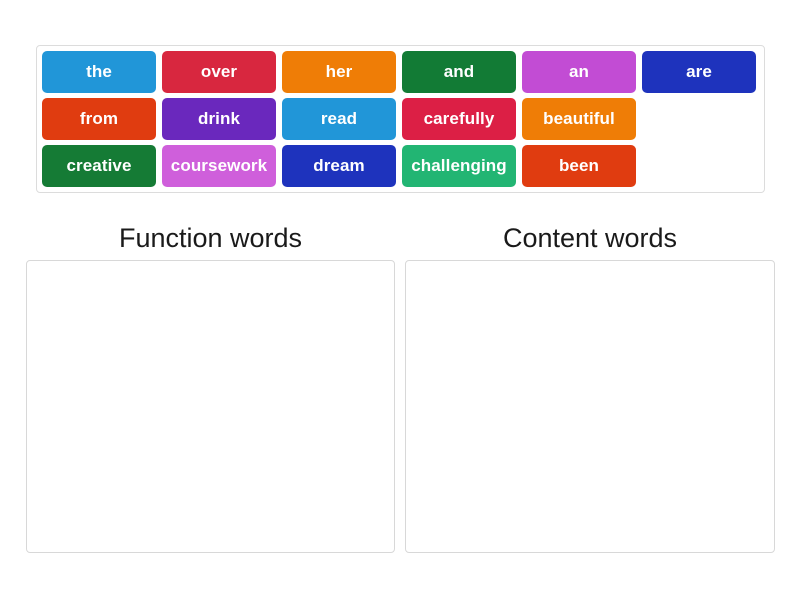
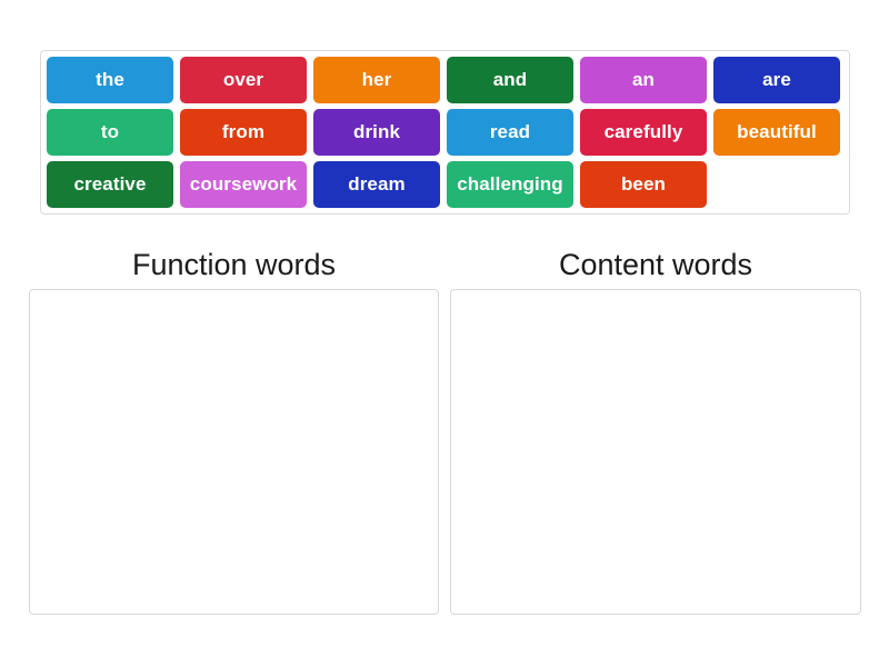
  the
  over
  her
  and
  an
  are
+ to
  from
  drink
  read
  carefully
  beautiful
  creative
  coursework
  dream
  challenging
  been
  Function words
  Content words
